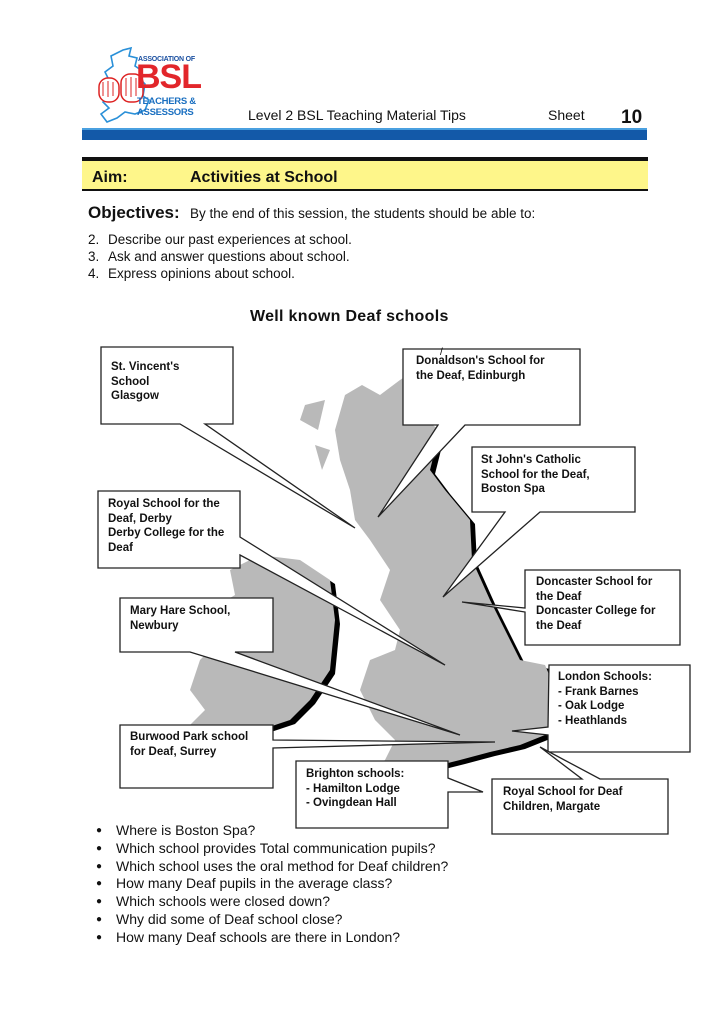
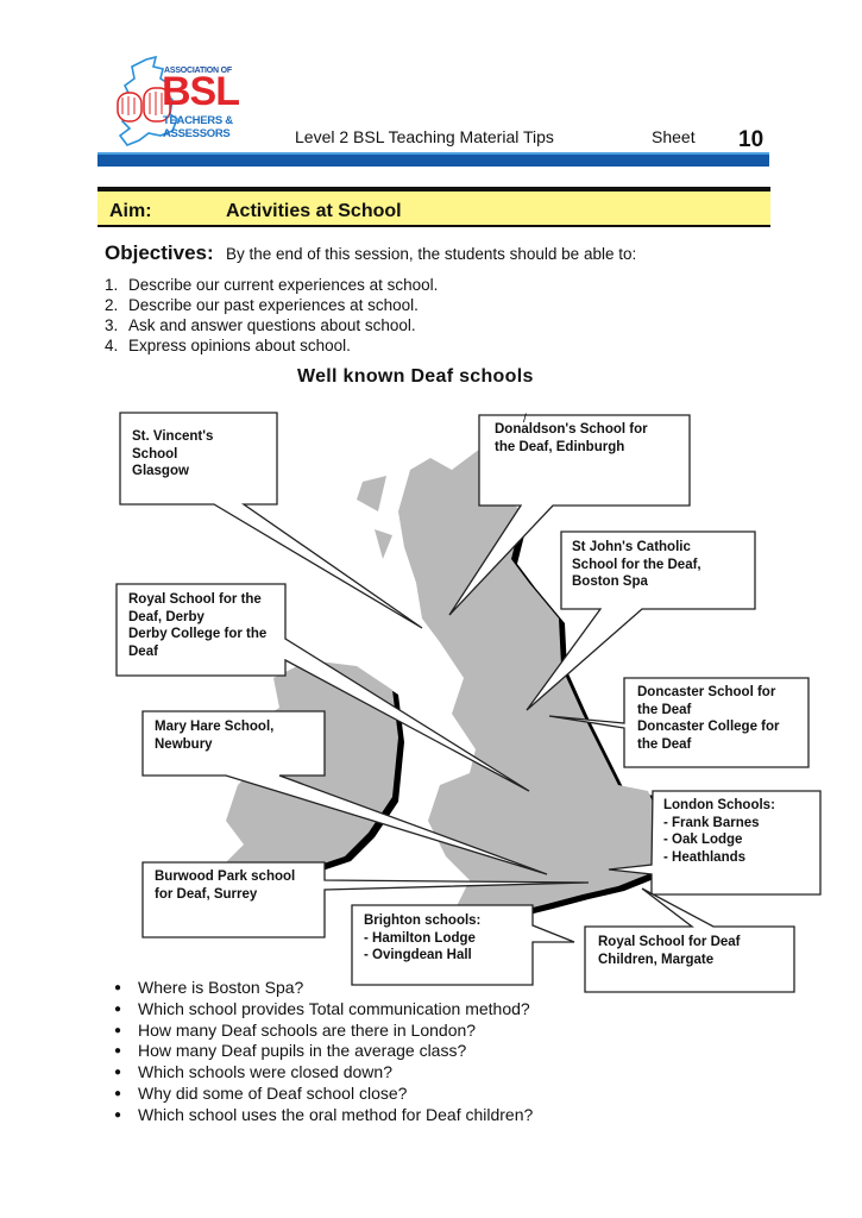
  BSL
  TEACHERS &
  ASSESSORS
  Level 2 BSL Teaching Material Tips
  Sheet
  10
  Aim:
  Activities at School
  Objectives:
  By the end of this session, the students should be able to:
+ 1. Describe our current experiences at school.
  2. Describe our past experiences at school.
  3. Ask and answer questions about school.
  4. Express opinions about school.
  Well known Deaf schools
  /
  St. Vincent's
  School
  Glasgow
  Donaldson's School for
  the Deaf, Edinburgh
  St John's Catholic
  School for the Deaf,
  Boston Spa
  Royal School for the
  Deaf, Derby
  Derby College for the
  Deaf
  Doncaster School for
  the Deaf
  Doncaster College for
  the Deaf
  Mary Hare School,
  Newbury
  London Schools:
  - Frank Barnes
  - Oak Lodge
  - Heathlands
  Burwood Park school
  for Deaf, Surrey
  Brighton schools:
  - Hamilton Lodge
  - Ovingdean Hall
  Royal School for Deaf
  Children, Margate
  ● Where is Boston Spa?
- ● Which school provides Total communication pupils?
+ ● Which school provides Total communication method?
- ● Which school uses the oral method for Deaf children?
+ ● How many Deaf schools are there in London?
  ● How many Deaf pupils in the average class?
  ● Which schools were closed down?
  ● Why did some of Deaf school close?
- ● How many Deaf schools are there in London?
+ ● Which school uses the oral method for Deaf children?
